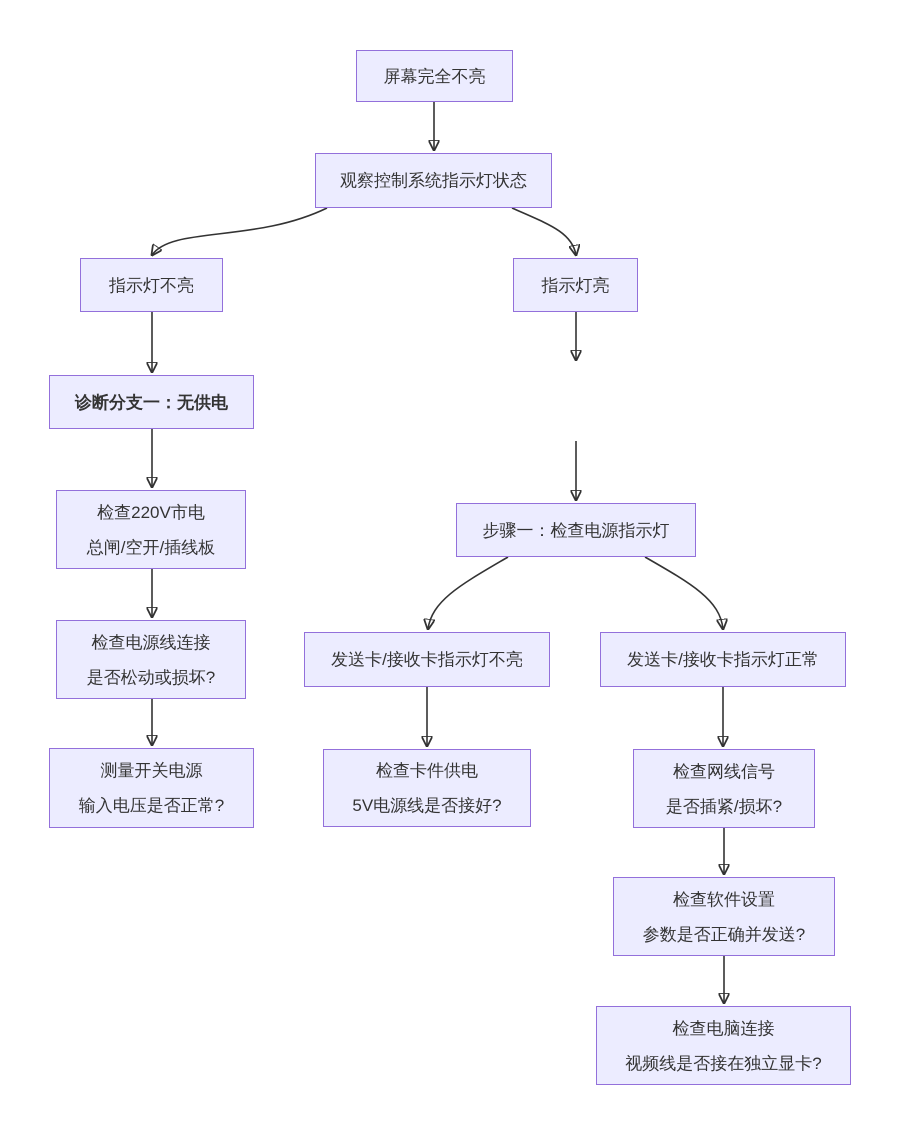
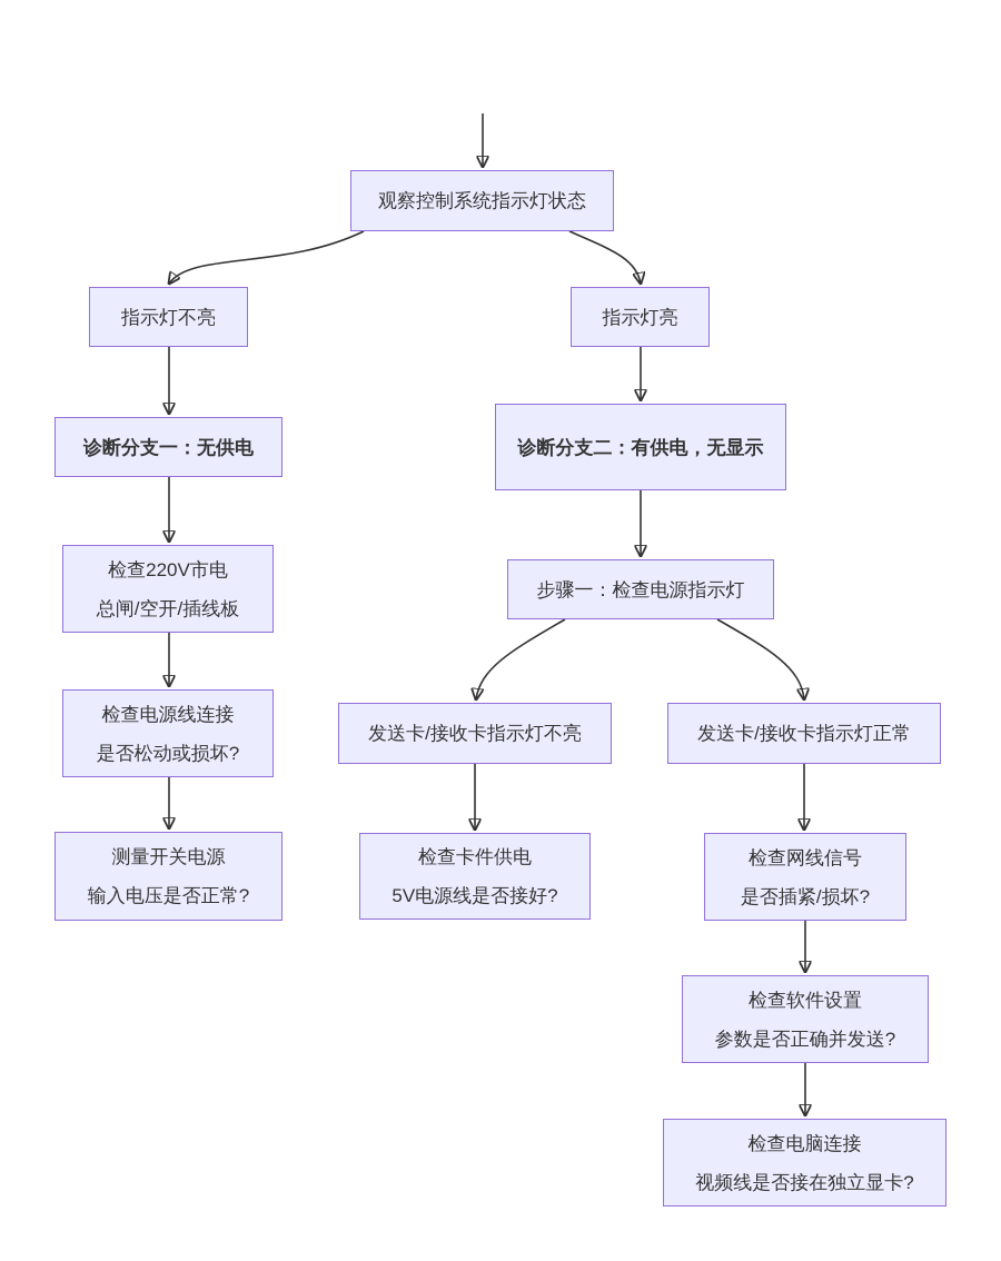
- 屏幕完全不亮
  观察控制系统指示灯状态
  指示灯不亮
  指示灯亮
  诊断分支一：无供电
+ 诊断分支二：有供电，无显示
  检查220V市电
  总闸/空开/插线板
  步骤一：检查电源指示灯
  检查电源线连接
  是否松动或损坏?
  发送卡/接收卡指示灯不亮
  发送卡/接收卡指示灯正常
  测量开关电源
  输入电压是否正常?
  检查卡件供电
  5V电源线是否接好?
  检查网线信号
  是否插紧/损坏?
  检查软件设置
  参数是否正确并发送?
  检查电脑连接
  视频线是否接在独立显卡?
